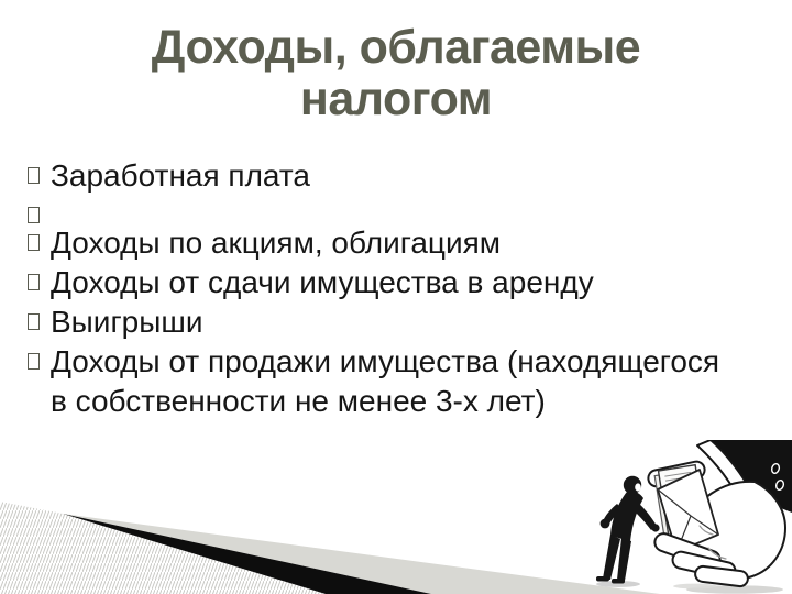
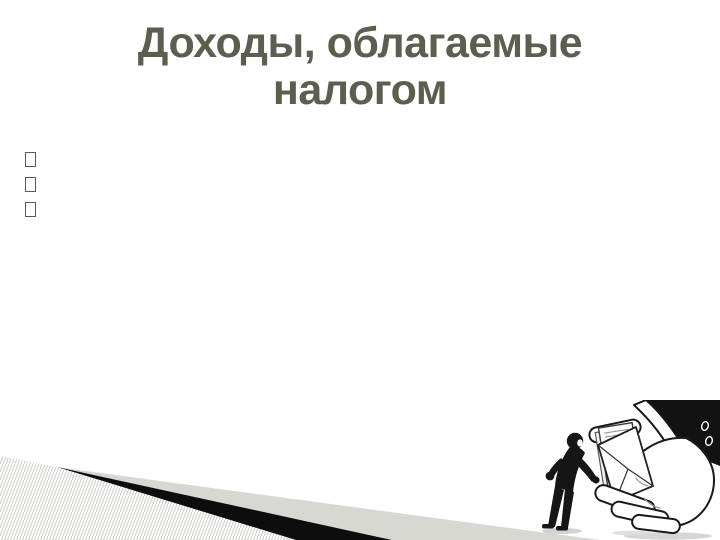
  Доходы, облагаемые
  налогом
- Заработная плата
- Доходы по акциям, облигациям
- Доходы от сдачи имущества в аренду
- Выигрыши
- Доходы от продажи имущества (находящегося
- в собственности не менее 3-х лет)
